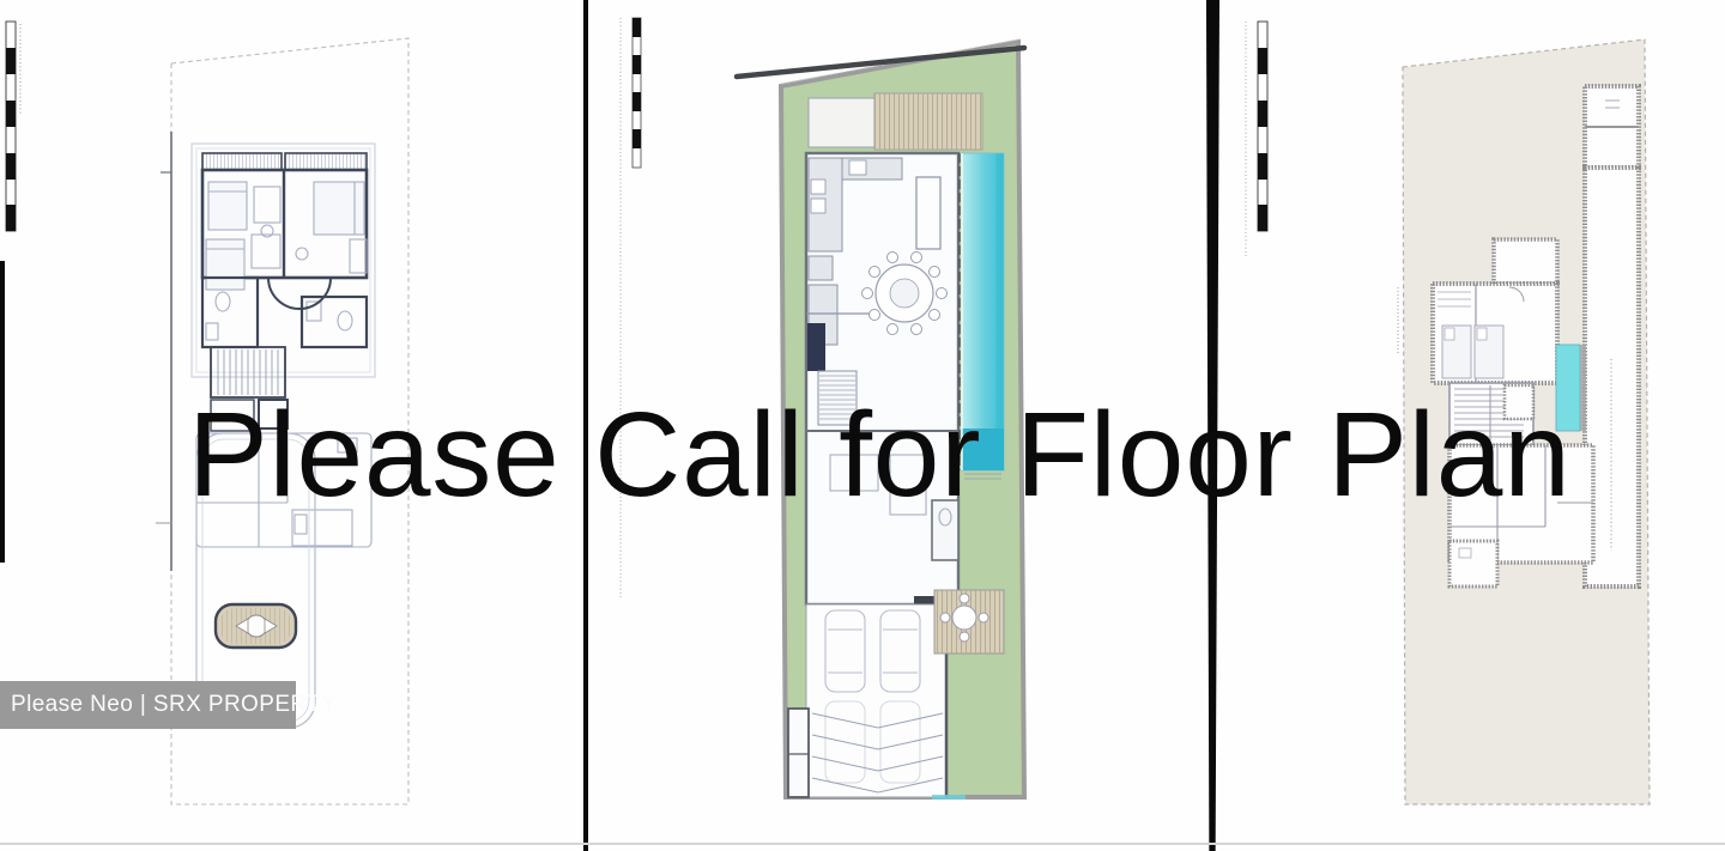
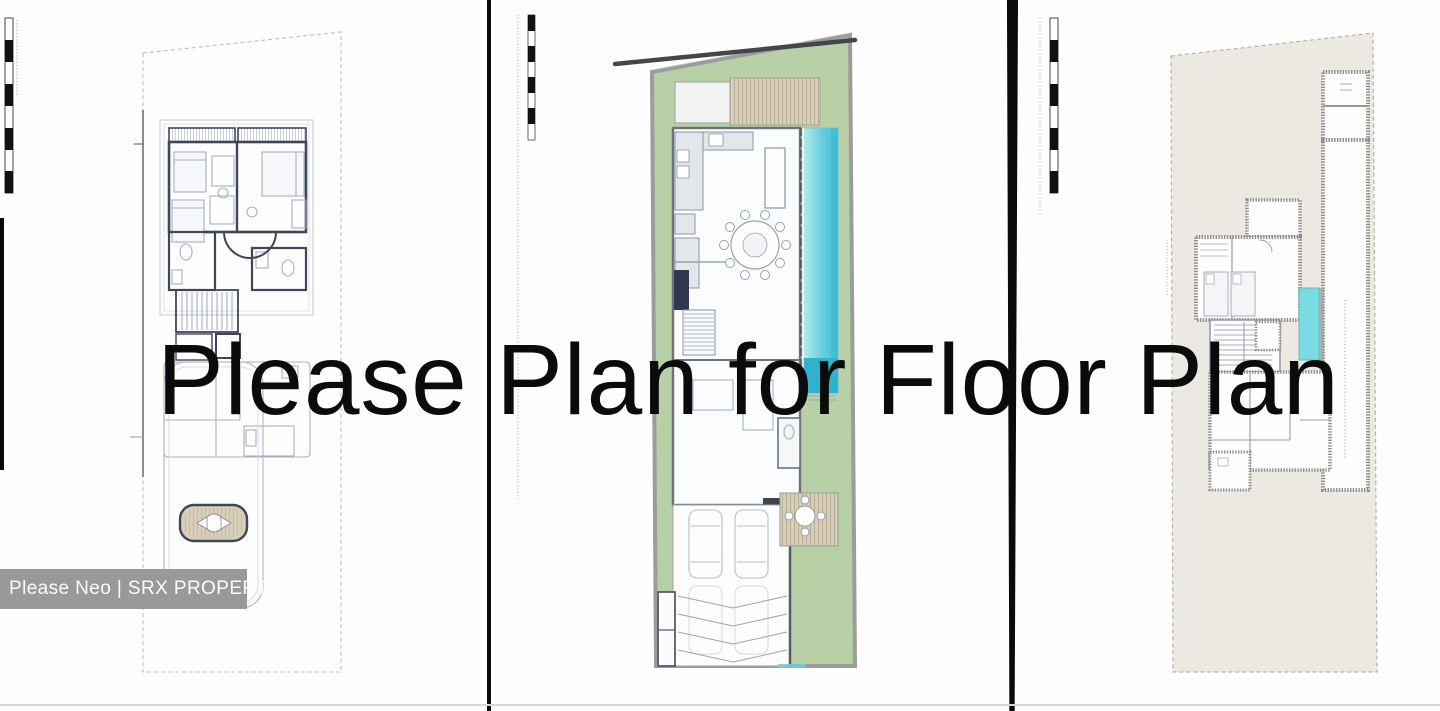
- Please Call for Floor Plan
+ Please Plan for Floor Plan
  Please Neo | SRX PROPERTY
